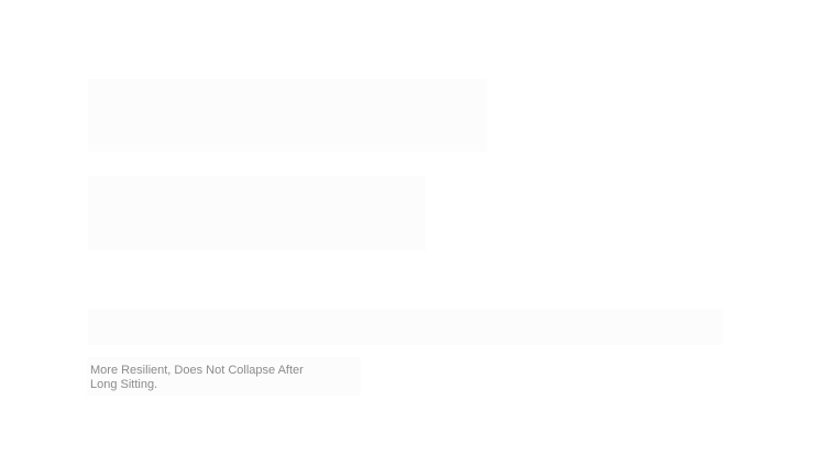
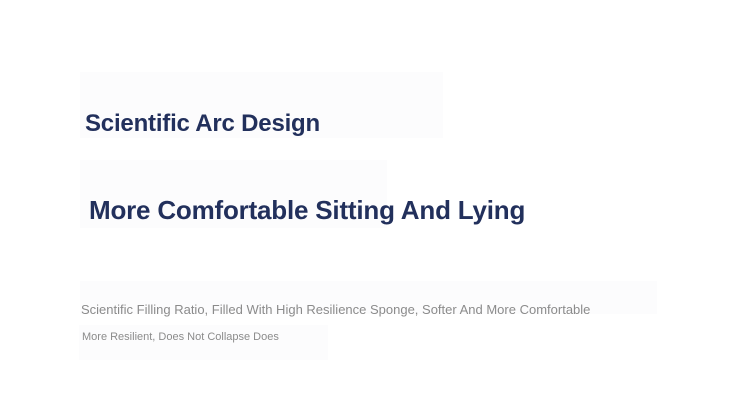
+ Scientific Arc Design
+ More Comfortable Sitting And Lying
+ Scientific Filling Ratio, Filled With High Resilience Sponge, Softer And More Comfortable
- More Resilient, Does Not Collapse After
+ More Resilient, Does Not Collapse Does
- Long Sitting.
